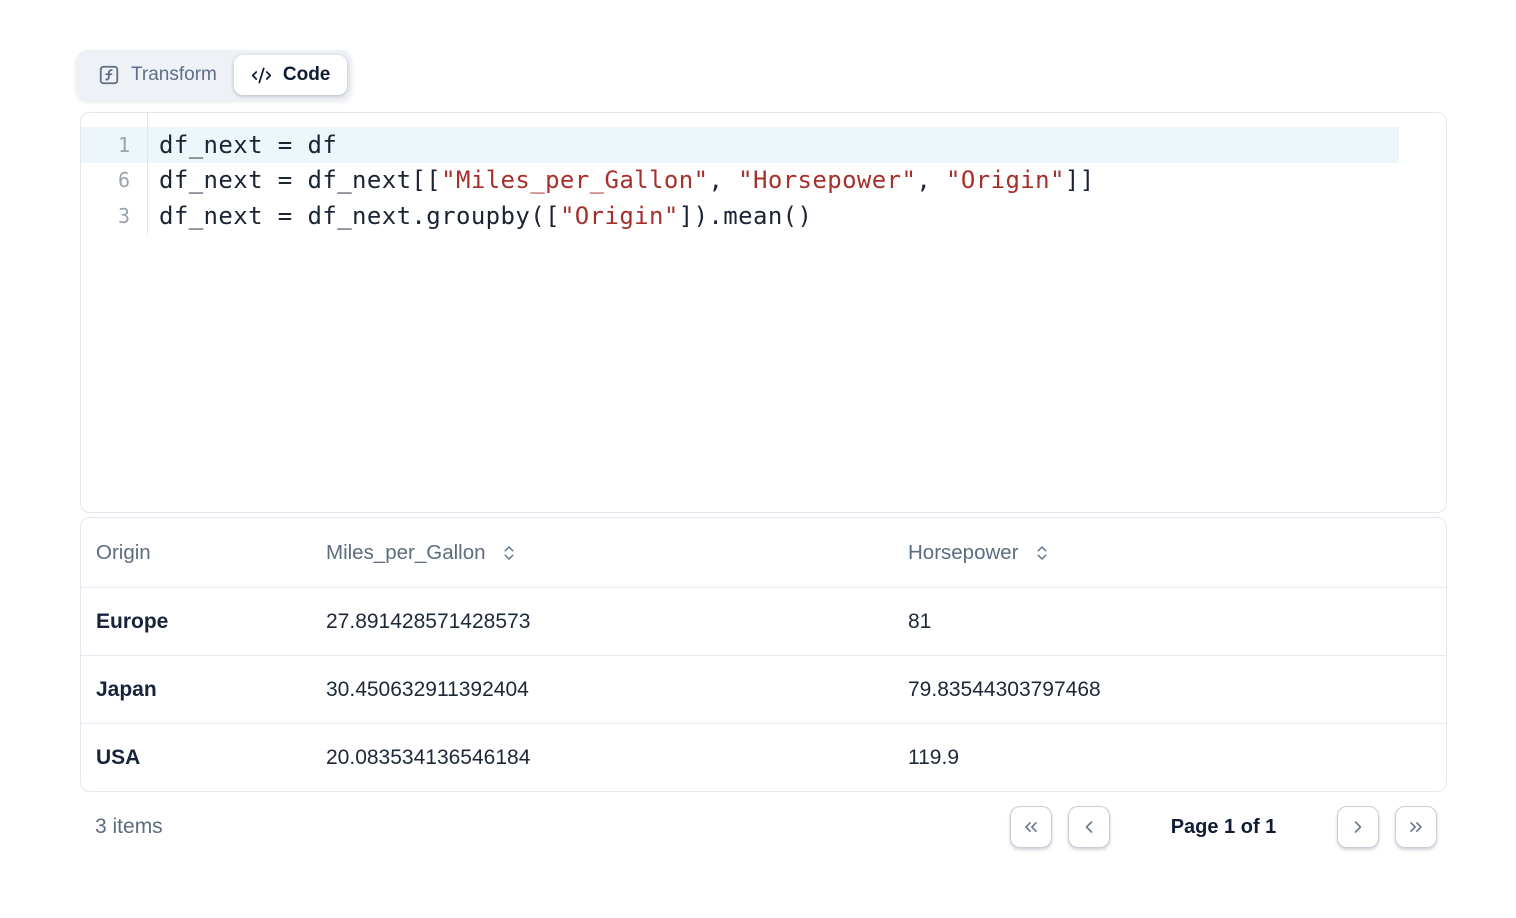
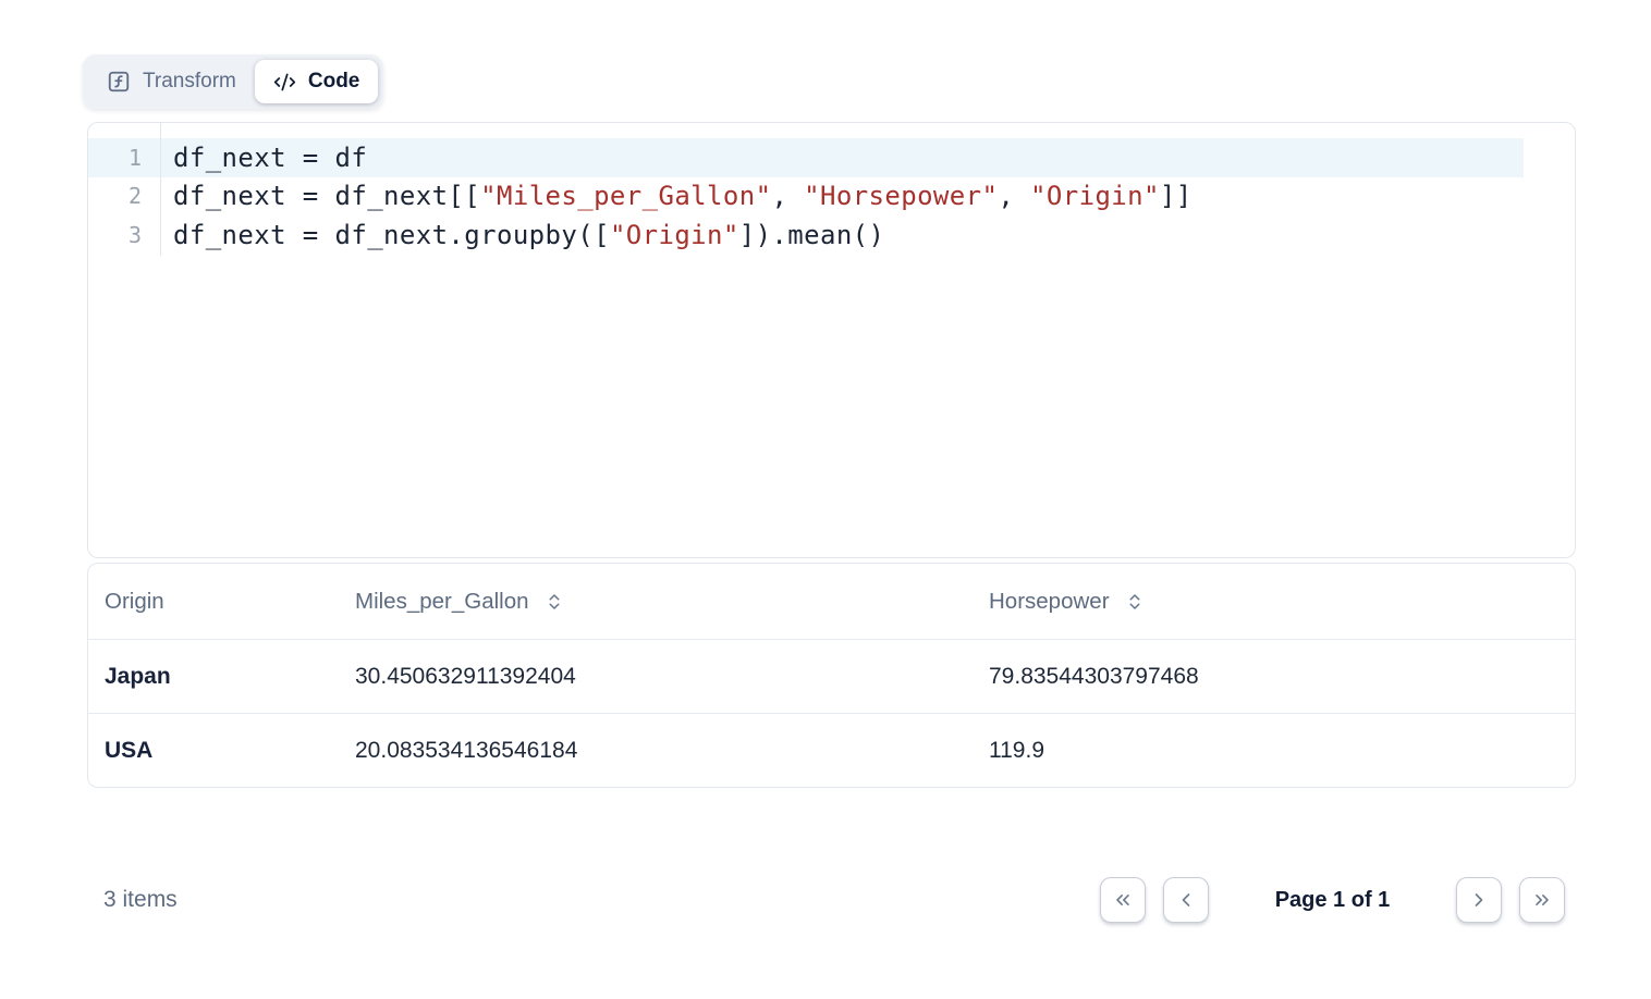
  Transform
  Code
  1
  df_next = df
- 6
+ 2
  df_next = df_next[["Miles_per_Gallon", "Horsepower", "Origin"]]
  3
  df_next = df_next.groupby(["Origin"]).mean()
  Origin
  Miles_per_Gallon
  Horsepower
- Europe
- 27.891428571428573
- 81
  Japan
  30.450632911392404
  79.83544303797468
  USA
  20.083534136546184
  119.9
  3 items
  Page 1 of 1
